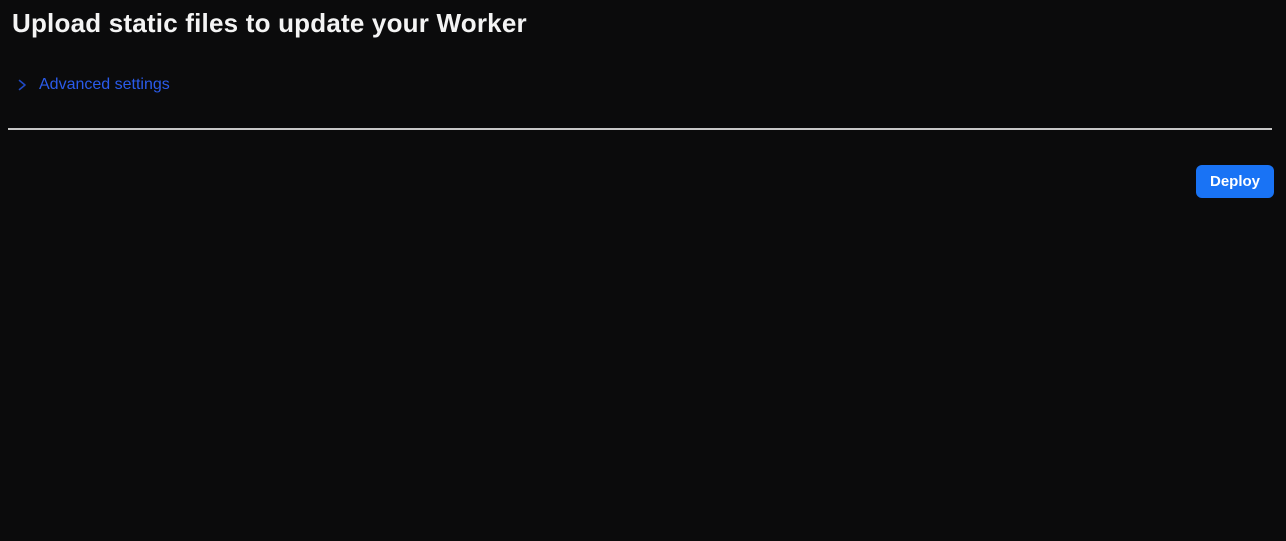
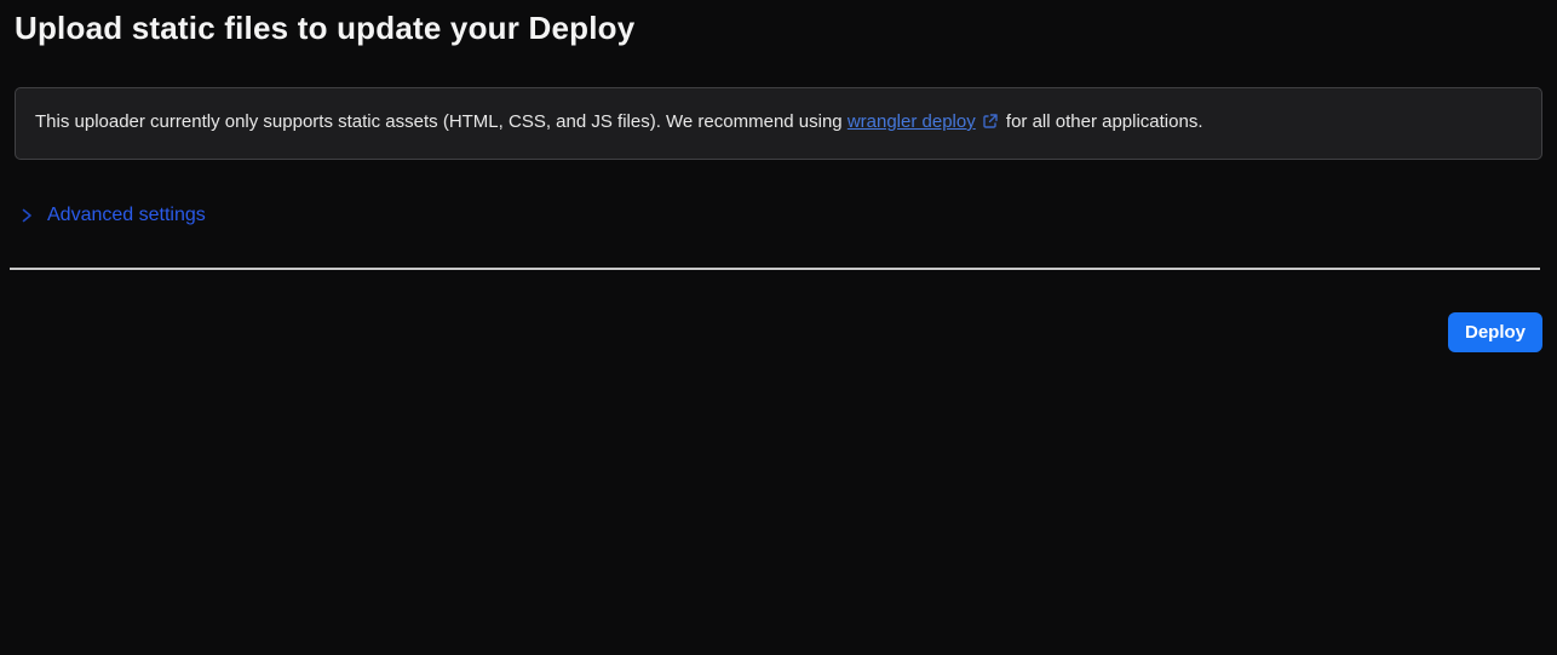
- Upload static files to update your Worker
+ Upload static files to update your Deploy
+ This uploader currently only supports static assets (HTML, CSS, and JS files). We recommend using wrangler deploy for all other applications.
  Advanced settings
  Deploy
